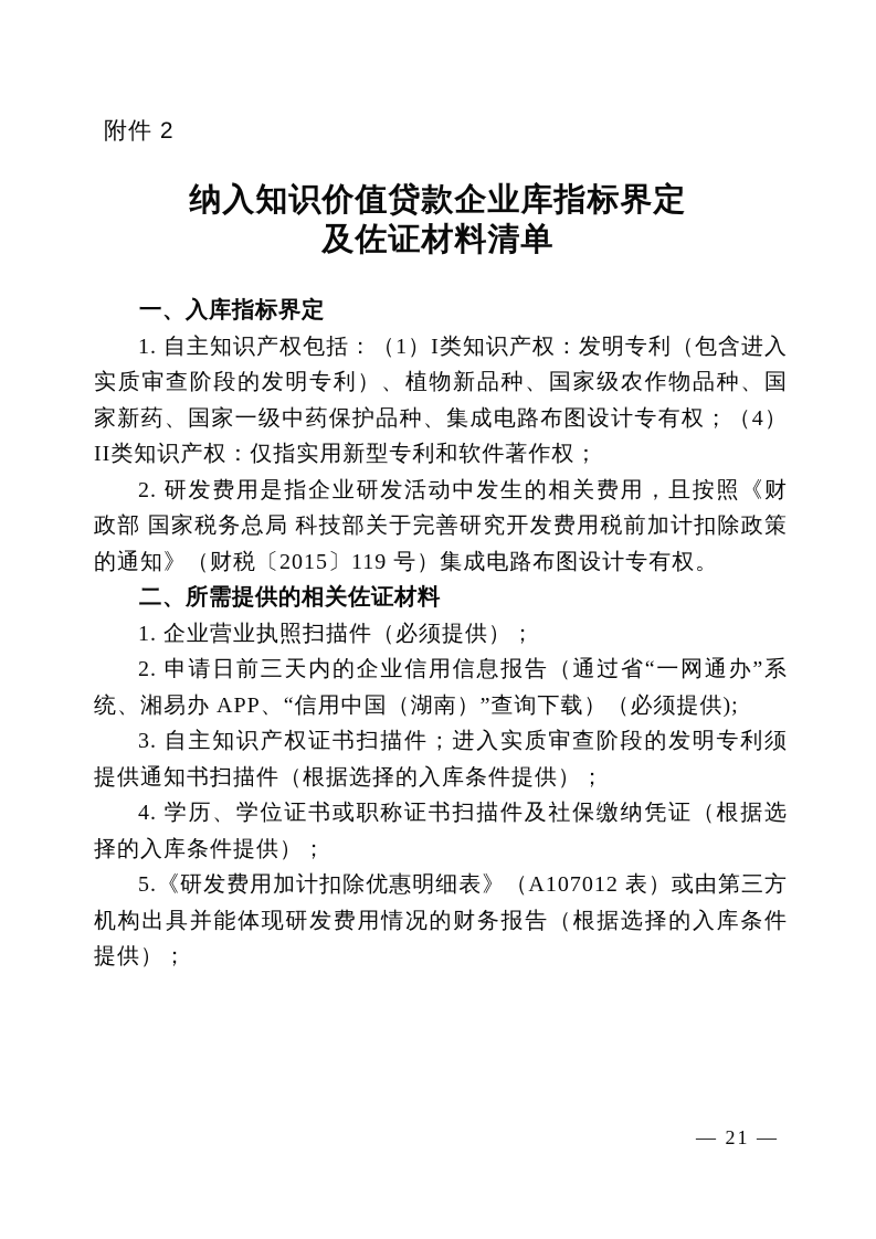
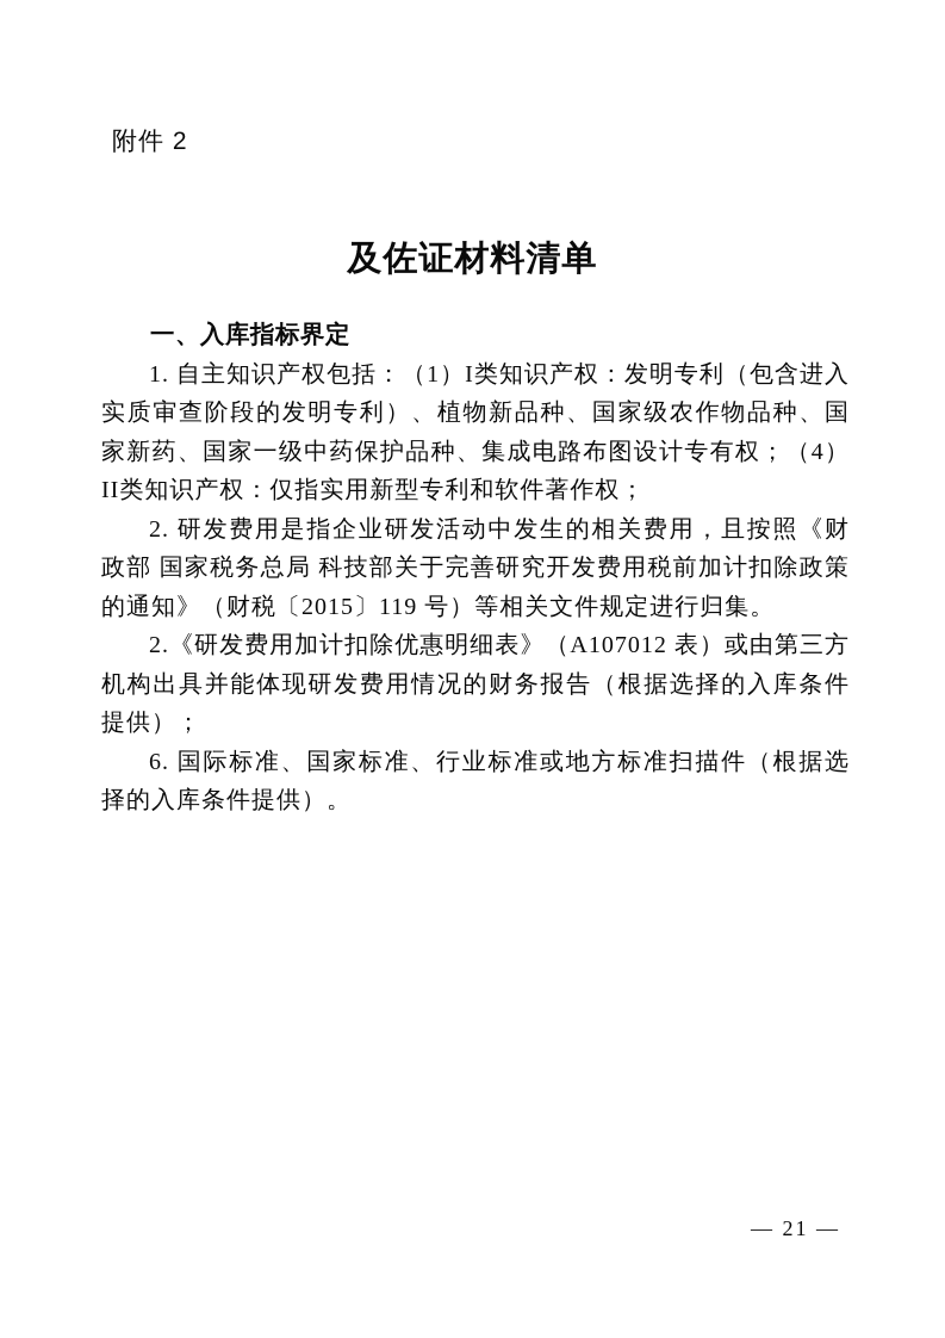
  附件 2
- 纳入知识价值贷款企业库指标界定
  及佐证材料清单
  一、入库指标界定
  1. 自主知识产权包括：（1）I类知识产权：发明专利（包含进入实质审查阶段的发明专利）、植物新品种、国家级农作物品种、国家新药、国家一级中药保护品种、集成电路布图设计专有权；（4）II类知识产权：仅指实用新型专利和软件著作权；
- 2. 研发费用是指企业研发活动中发生的相关费用，且按照《财政部 国家税务总局 科技部关于完善研究开发费用税前加计扣除政策的通知》（财税〔2015〕119 号）集成电路布图设计专有权。
+ 2. 研发费用是指企业研发活动中发生的相关费用，且按照《财政部 国家税务总局 科技部关于完善研究开发费用税前加计扣除政策的通知》（财税〔2015〕119 号）等相关文件规定进行归集。
- 二、所需提供的相关佐证材料
- 1. 企业营业执照扫描件（必须提供）；
- 2. 申请日前三天内的企业信用信息报告（通过省“一网通办”系统、湘易办 APP、“信用中国（湖南）”查询下载）（必须提供);
- 3. 自主知识产权证书扫描件；进入实质审查阶段的发明专利须提供通知书扫描件（根据选择的入库条件提供）；
- 4. 学历、学位证书或职称证书扫描件及社保缴纳凭证（根据选择的入库条件提供）；
- 5.《研发费用加计扣除优惠明细表》（A107012 表）或由第三方机构出具并能体现研发费用情况的财务报告（根据选择的入库条件提供）；
+ 2.《研发费用加计扣除优惠明细表》（A107012 表）或由第三方机构出具并能体现研发费用情况的财务报告（根据选择的入库条件提供）；
+ 6. 国际标准、国家标准、行业标准或地方标准扫描件（根据选择的入库条件提供）。
  — 21 —
